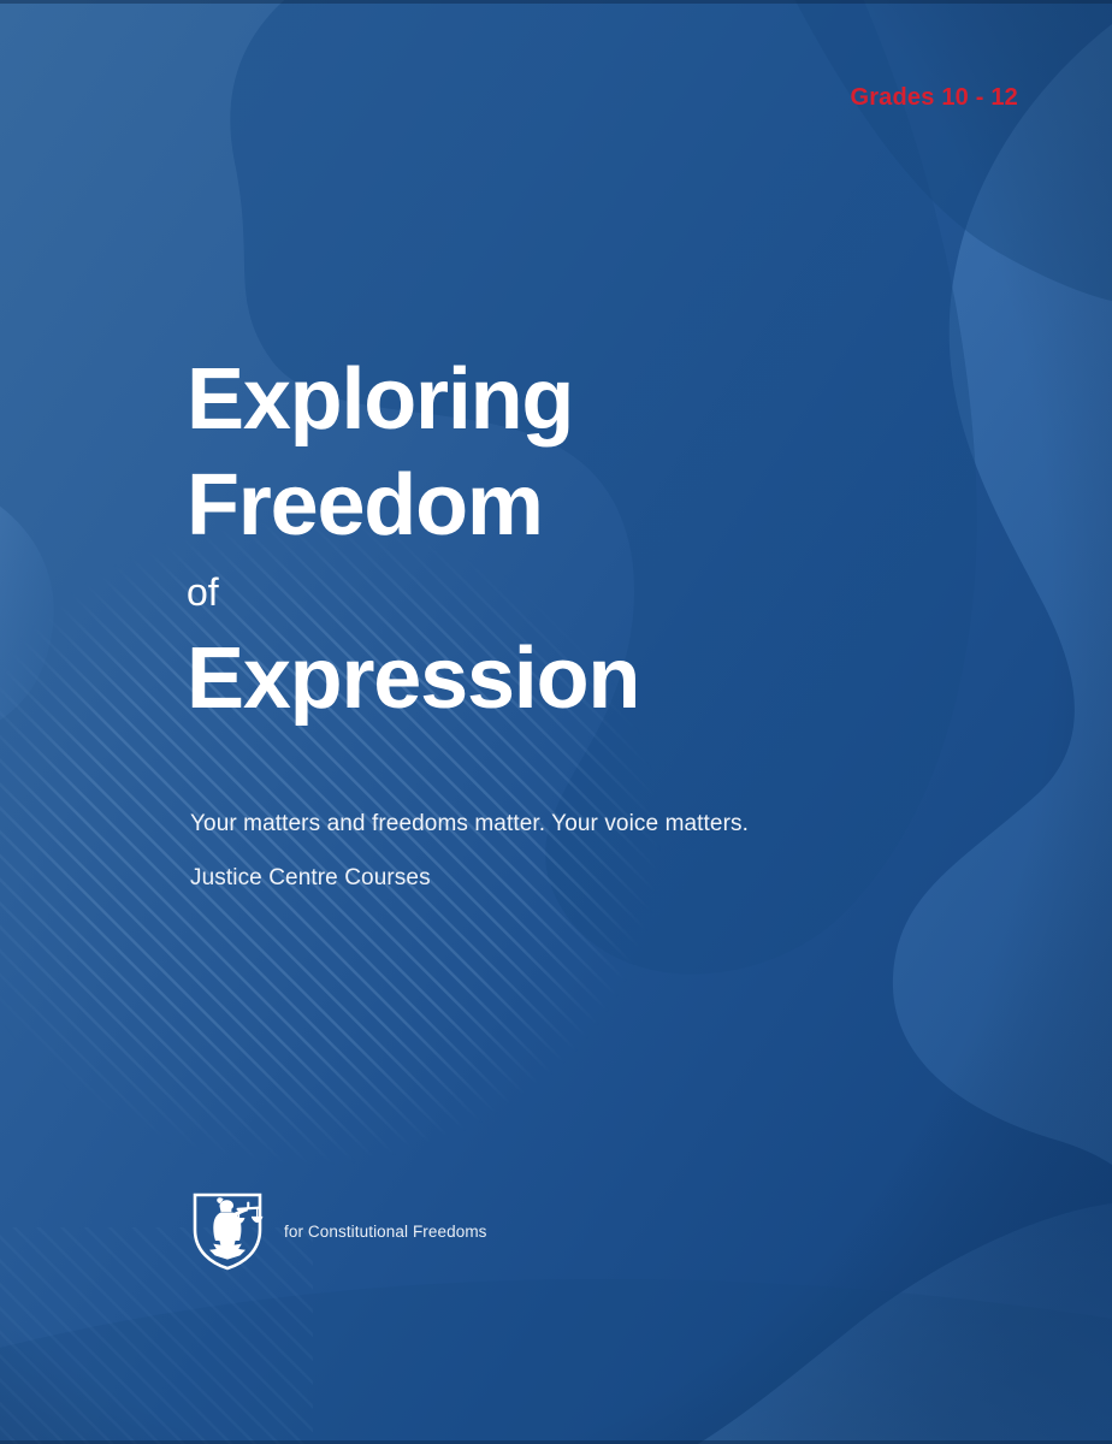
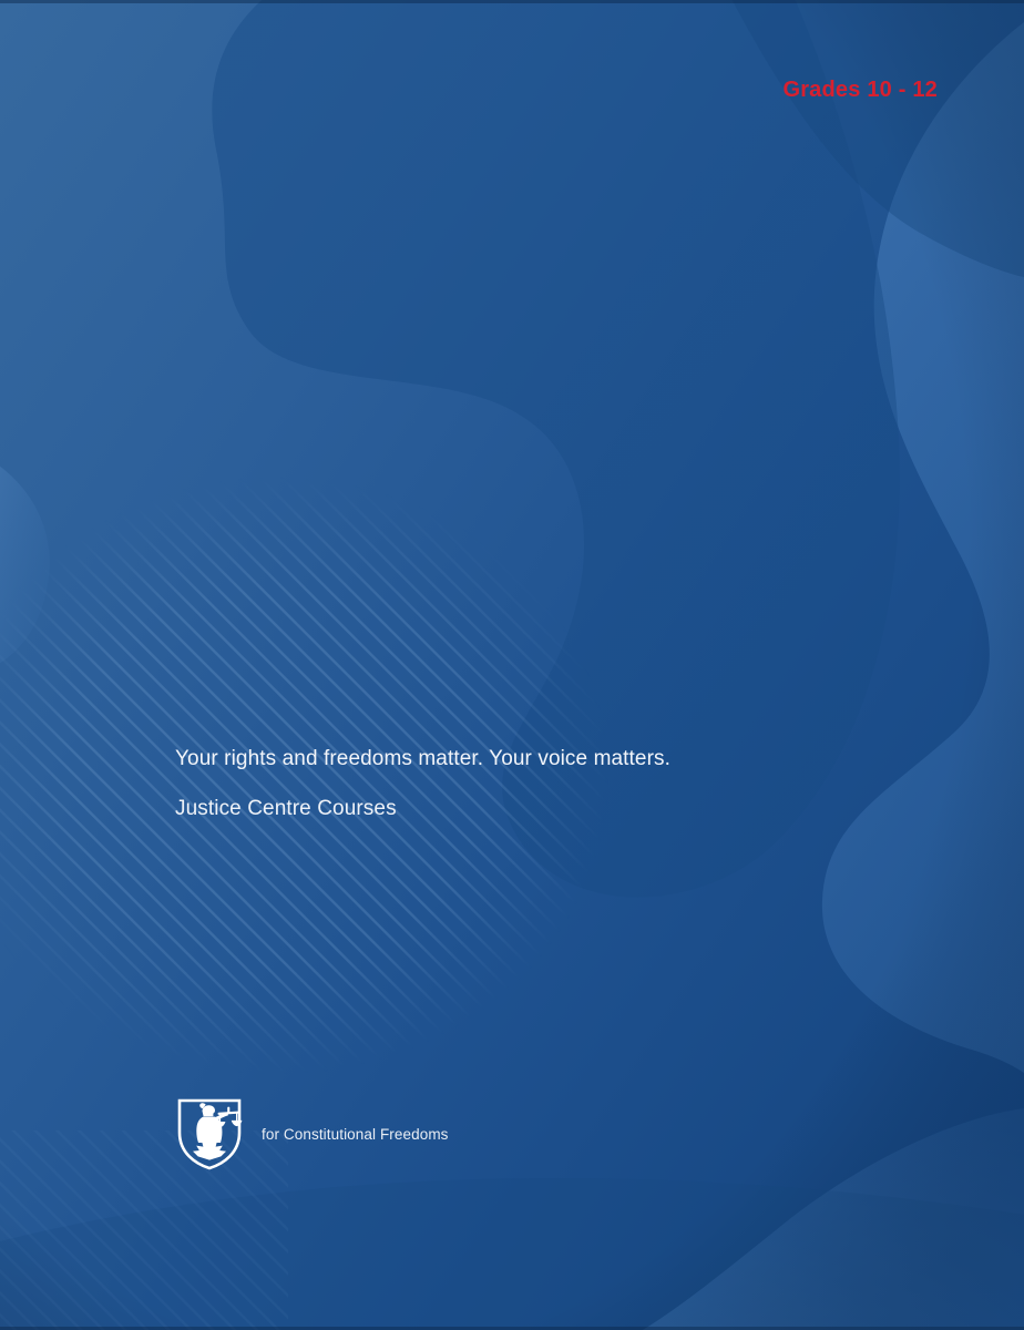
  Grades 10 - 12
- Exploring
- Freedom
- of
- Expression
- Your matters and freedoms matter. Your voice matters.
+ Your rights and freedoms matter. Your voice matters.
  Justice Centre Courses
  for Constitutional Freedoms
